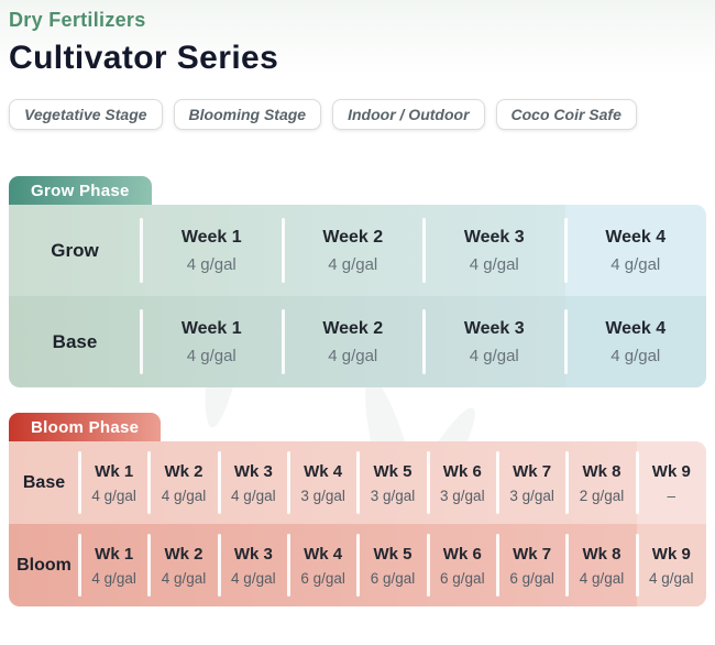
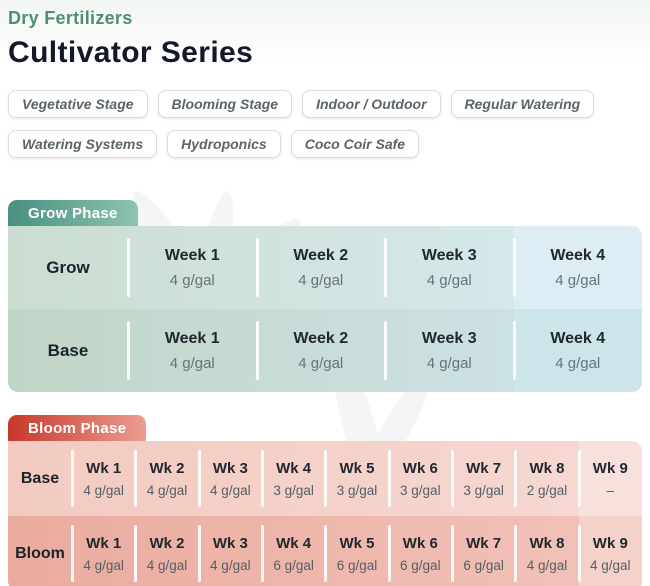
  Dry Fertilizers
  Cultivator Series
  Vegetative Stage
  Blooming Stage
  Indoor / Outdoor
+ Regular Watering
+ Watering Systems
+ Hydroponics
  Coco Coir Safe
  Grow Phase
  Grow
  Week 1
  4 g/gal
  Week 2
  4 g/gal
  Week 3
  4 g/gal
  Week 4
  4 g/gal
  Base
  Week 1
  4 g/gal
  Week 2
  4 g/gal
  Week 3
  4 g/gal
  Week 4
  4 g/gal
  Bloom Phase
  Base
  Wk 1
  4 g/gal
  Wk 2
  4 g/gal
  Wk 3
  4 g/gal
  Wk 4
  3 g/gal
  Wk 5
  3 g/gal
  Wk 6
  3 g/gal
  Wk 7
  3 g/gal
  Wk 8
  2 g/gal
  Wk 9
  –
  Bloom
  Wk 1
  4 g/gal
  Wk 2
  4 g/gal
  Wk 3
  4 g/gal
  Wk 4
  6 g/gal
  Wk 5
  6 g/gal
  Wk 6
  6 g/gal
  Wk 7
  6 g/gal
  Wk 8
  4 g/gal
  Wk 9
  4 g/gal
